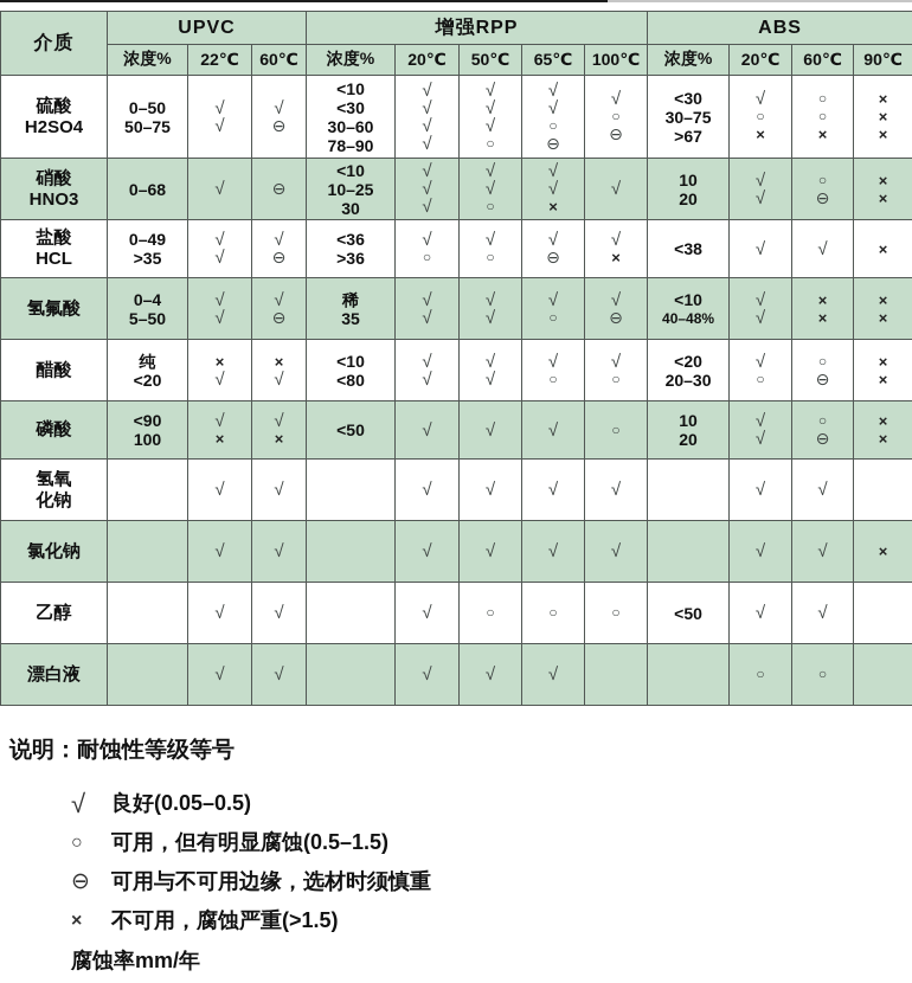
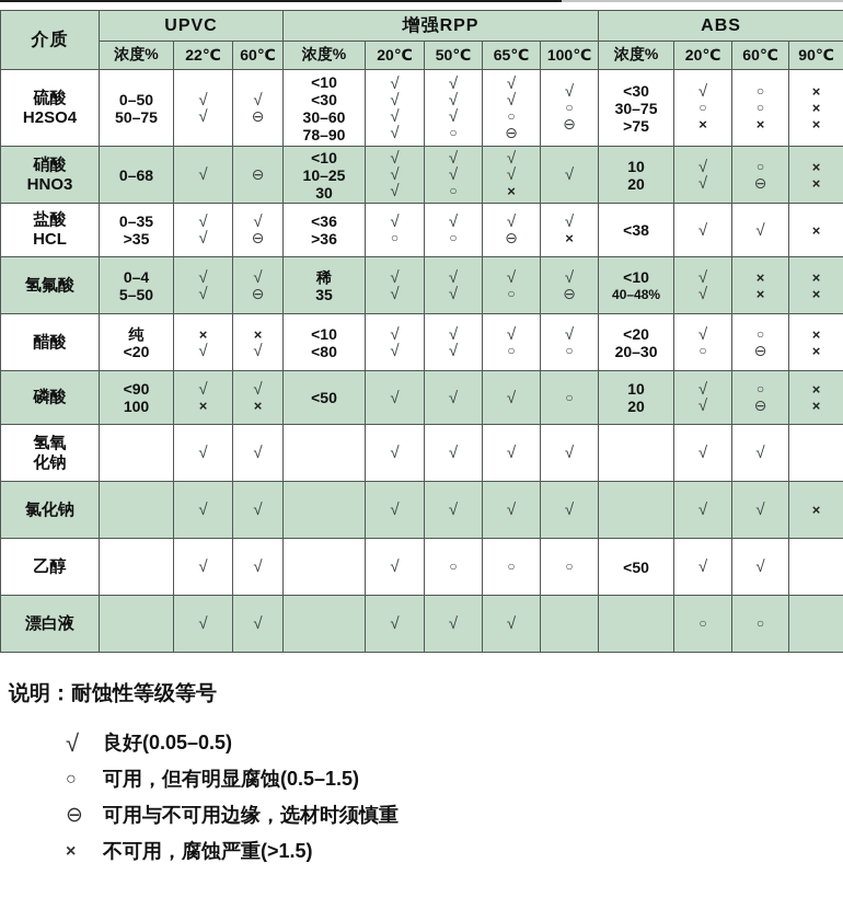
  介质	UPVC	增强RPP	ABS
  浓度%	22℃	60℃	浓度%	20℃	50℃	65℃	100℃	浓度%	20℃	60℃	90℃
- 硫酸H2SO4	0–5050–75	√√	√⊖	<10<3030–6078–90	√√√√	√√√○	√√○⊖	√○⊖	<3030–75>67	√○×	○○×	×××
+ 硫酸H2SO4	0–5050–75	√√	√⊖	<10<3030–6078–90	√√√√	√√√○	√√○⊖	√○⊖	<3030–75>75	√○×	○○×	×××
  硝酸HNO3	0–68	√	⊖	<1010–2530	√√√	√√○	√√×	√	1020	√√	○⊖	××
- 盐酸HCL	0–49>35	√√	√⊖	<36>36	√○	√○	√⊖	√×	<38	√	√	×
+ 盐酸HCL	0–35>35	√√	√⊖	<36>36	√○	√○	√⊖	√×	<38	√	√	×
  氢氟酸	0–45–50	√√	√⊖	稀35	√√	√√	√○	√⊖	<1040–48%	√√	××	××
  醋酸	纯<20	×√	×√	<10<80	√√	√√	√○	√○	<2020–30	√○	○⊖	××
  磷酸	<90100	√×	√×	<50	√	√	√	○	1020	√√	○⊖	××
  氢氧化钠		√	√		√	√	√	√		√	√
  氯化钠		√	√		√	√	√	√		√	√	×
  乙醇		√	√		√	○	○	○	<50	√	√
  漂白液		√	√		√	√	√			○	○
  说明：耐蚀性等级等号
  √
  良好(0.05–0.5)
  ○
  可用，但有明显腐蚀(0.5–1.5)
  ⊖
  可用与不可用边缘，选材时须慎重
  ×
  不可用，腐蚀严重(>1.5)
- 腐蚀率mm/年
